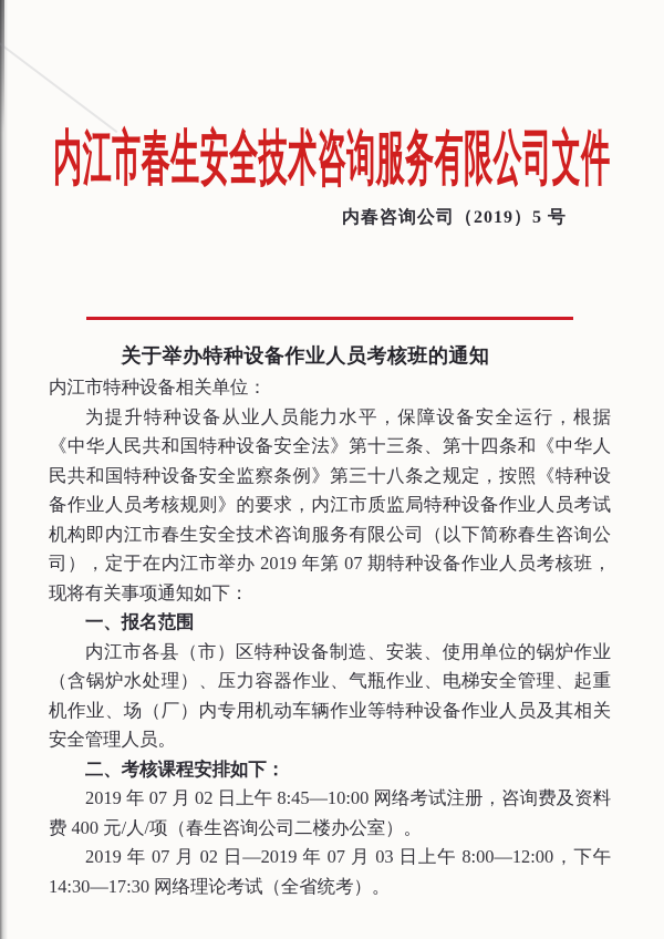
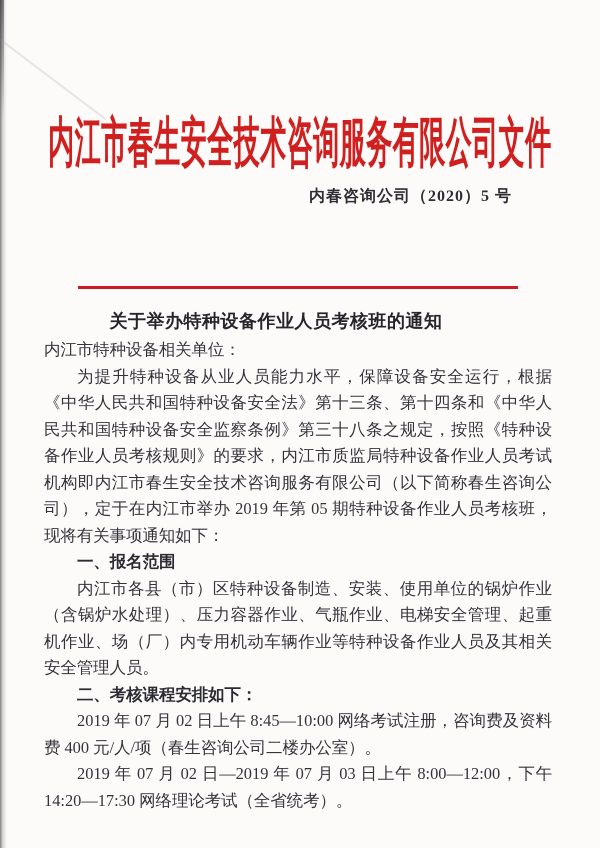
  内江市春生安全技术咨询服务有限公司文件
- 内春咨询公司（2019）5 号
+ 内春咨询公司（2020）5 号
  关于举办特种设备作业人员考核班的通知
  内江市特种设备相关单位：
- 为提升特种设备从业人员能力水平，保障设备安全运行，根据《中华人民共和国特种设备安全法》第十三条、第十四条和《中华人民共和国特种设备安全监察条例》第三十八条之规定，按照《特种设备作业人员考核规则》的要求，内江市质监局特种设备作业人员考试机构即内江市春生安全技术咨询服务有限公司（以下简称春生咨询公司），定于在内江市举办 2019 年第 07 期特种设备作业人员考核班，现将有关事项通知如下：
+ 为提升特种设备从业人员能力水平，保障设备安全运行，根据《中华人民共和国特种设备安全法》第十三条、第十四条和《中华人民共和国特种设备安全监察条例》第三十八条之规定，按照《特种设备作业人员考核规则》的要求，内江市质监局特种设备作业人员考试机构即内江市春生安全技术咨询服务有限公司（以下简称春生咨询公司），定于在内江市举办 2019 年第 05 期特种设备作业人员考核班，现将有关事项通知如下：
  一、报名范围
  内江市各县（市）区特种设备制造、安装、使用单位的锅炉作业（含锅炉水处理）、压力容器作业、气瓶作业、电梯安全管理、起重机作业、场（厂）内专用机动车辆作业等特种设备作业人员及其相关安全管理人员。
  二、考核课程安排如下：
  2019 年 07 月 02 日上午 8:45—10:00 网络考试注册，咨询费及资料费 400 元/人/项（春生咨询公司二楼办公室）。
- 2019 年 07 月 02 日—2019 年 07 月 03 日上午 8:00—12:00，下午 14:30—17:30 网络理论考试（全省统考）。
+ 2019 年 07 月 02 日—2019 年 07 月 03 日上午 8:00—12:00，下午 14:20—17:30 网络理论考试（全省统考）。
